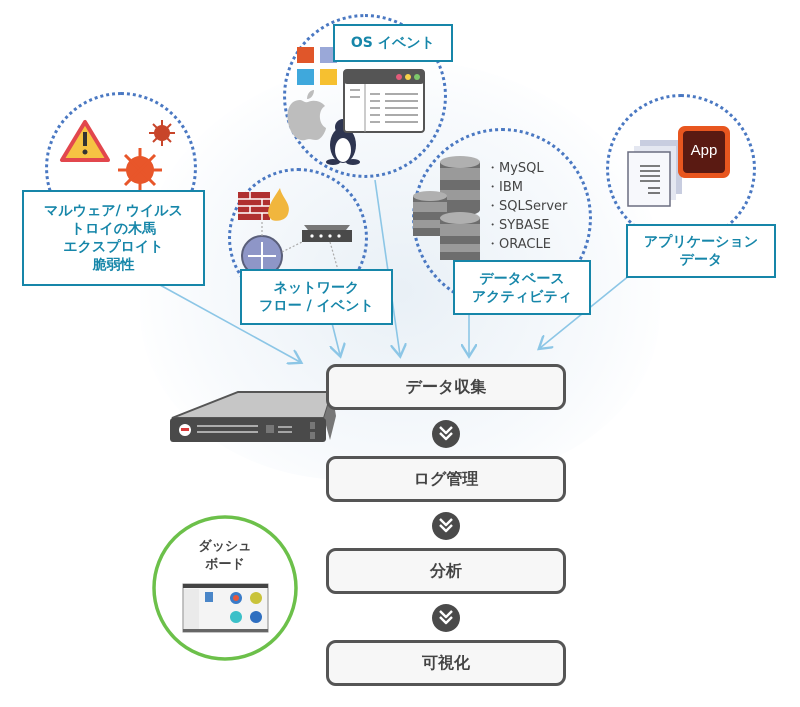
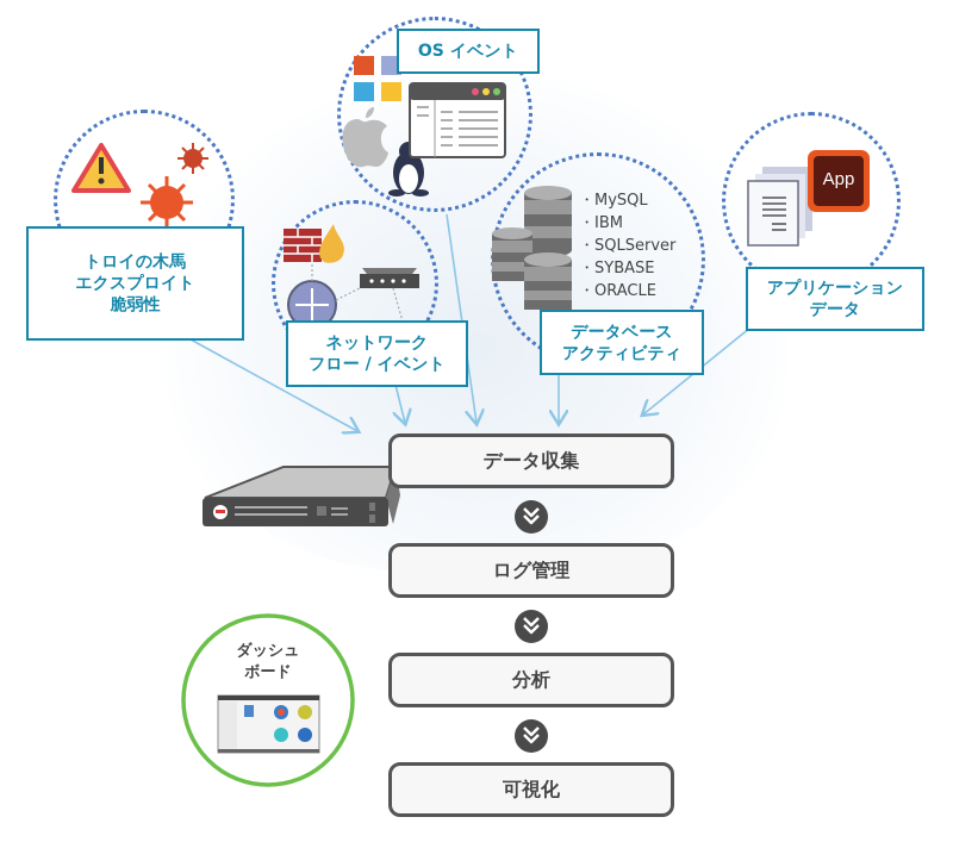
  App
  MySQL
  IBM
  SQLServer
  SYBASE
  ORACLE
- マルウェア/ ウイルス
  トロイの木馬
  エクスプロイト
  脆弱性
  OS イベント
  ネットワーク
  フロー / イベント
  データベース
  アクティビティ
  アプリケーション
  データ
  データ収集
  ログ管理
  分析
  可視化
  ダッシュ
  ボード
